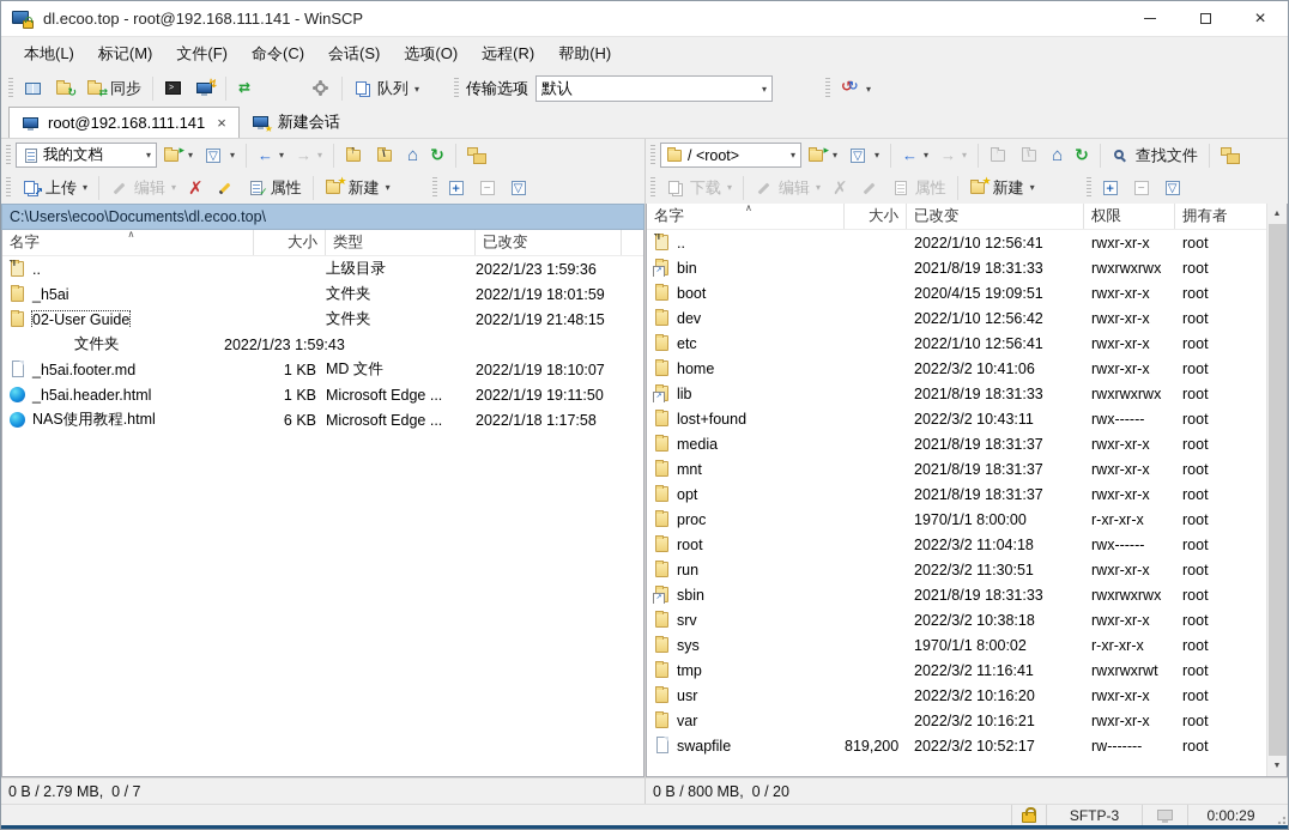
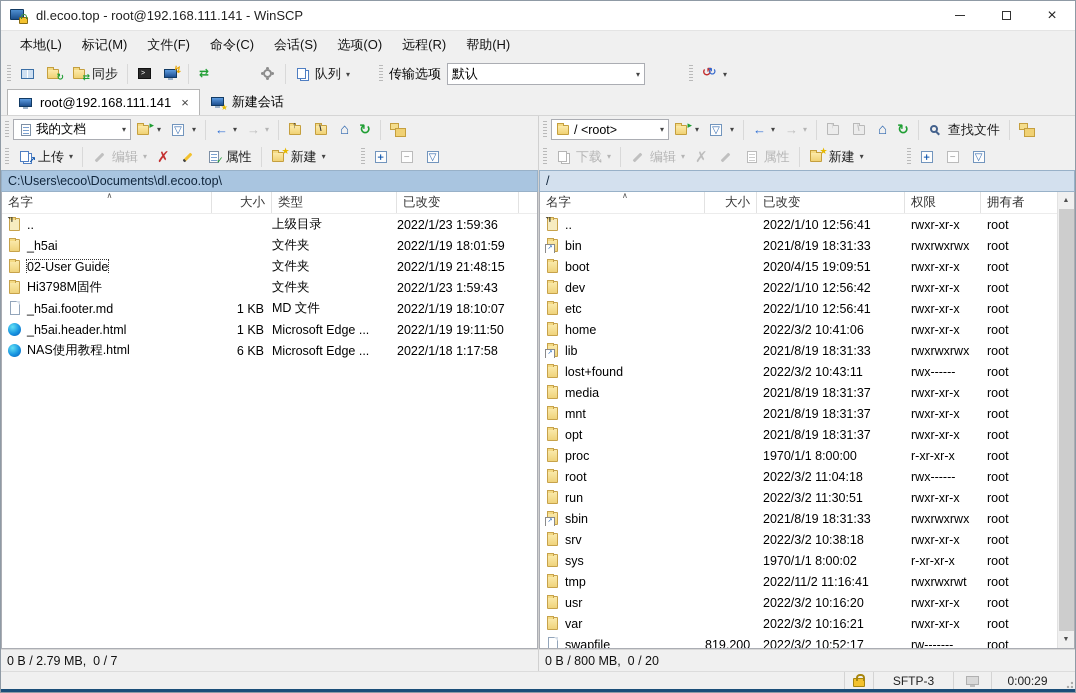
  dl.ecoo.top - root@192.168.111.141 - WinSCP
  ×
  本地(L)
  标记(M)
  文件(F)
  命令(C)
  会话(S)
  选项(O)
  远程(R)
  帮助(H)
  ↻
  ⇄
  同步
  ↯
  ⇄
  队列
  ▾
  传输选项
  默认
  ▾
  ↺
  ↻
  ▾
  root@192.168.111.141
  ×
  ★
  新建会话
  我的文档
  ▾
  ▸
  ▾
  ▽
  ▾
  ←
  ▾
  →
  ▾
  ↑
  \
  ⌂
  ↻
  ↗
  上传
  ▾
  编辑
  ▾
  ✗
  ✓
  属性
  ★
  新建
  ▾
  ＋
  −
  ▽
  C:\Users\ecoo\Documents\dl.ecoo.top\
  名字
  ∧
  大小
  类型
  已改变
  ..
  上级目录
  2022/1/23 1:59:36
  _h5ai
  文件夹
  2022/1/19 18:01:59
  02-User Guide
  文件夹
  2022/1/19 21:48:15
+ Hi3798M固件
  文件夹
  2022/1/23 1:59:43
  _h5ai.footer.md
  1 KB
  MD 文件
  2022/1/19 18:10:07
  _h5ai.header.html
  1 KB
  Microsoft Edge ...
  2022/1/19 19:11:50
  NAS使用教程.html
  6 KB
  Microsoft Edge ...
  2022/1/18 1:17:58
  0 B / 2.79 MB, 0 / 7
  / <root>
  ▾
  ▸
  ▾
  ▽
  ▾
  ←
  ▾
  →
  ▾
  ↑
  \
  ⌂
  ↻
  查找文件
  下载
  ▾
  编辑
  ▾
  ✗
  属性
  ★
  新建
  ▾
  ＋
  −
  ▽
+ /
  名字
  ∧
  大小
  已改变
  权限
  拥有者
  ..
  2022/1/10 12:56:41
  rwxr-xr-x
  root
  bin
  2021/8/19 18:31:33
  rwxrwxrwx
  root
  boot
  2020/4/15 19:09:51
  rwxr-xr-x
  root
  dev
  2022/1/10 12:56:42
  rwxr-xr-x
  root
  etc
  2022/1/10 12:56:41
  rwxr-xr-x
  root
  home
  2022/3/2 10:41:06
  rwxr-xr-x
  root
  lib
  2021/8/19 18:31:33
  rwxrwxrwx
  root
  lost+found
  2022/3/2 10:43:11
  rwx------
  root
  media
  2021/8/19 18:31:37
  rwxr-xr-x
  root
  mnt
  2021/8/19 18:31:37
  rwxr-xr-x
  root
  opt
  2021/8/19 18:31:37
  rwxr-xr-x
  root
  proc
  1970/1/1 8:00:00
  r-xr-xr-x
  root
  root
  2022/3/2 11:04:18
  rwx------
  root
  run
  2022/3/2 11:30:51
  rwxr-xr-x
  root
  sbin
  2021/8/19 18:31:33
  rwxrwxrwx
  root
  srv
  2022/3/2 10:38:18
  rwxr-xr-x
  root
  sys
  1970/1/1 8:00:02
  r-xr-xr-x
  root
  tmp
- 2022/3/2 11:16:41
+ 2022/11/2 11:16:41
  rwxrwxrwt
  root
  usr
  2022/3/2 10:16:20
  rwxr-xr-x
  root
  var
  2022/3/2 10:16:21
  rwxr-xr-x
  root
  swapfile
  819,200
  2022/3/2 10:52:17
  rw-------
  root
  0 B / 800 MB, 0 / 20
  SFTP-3
  0:00:29
